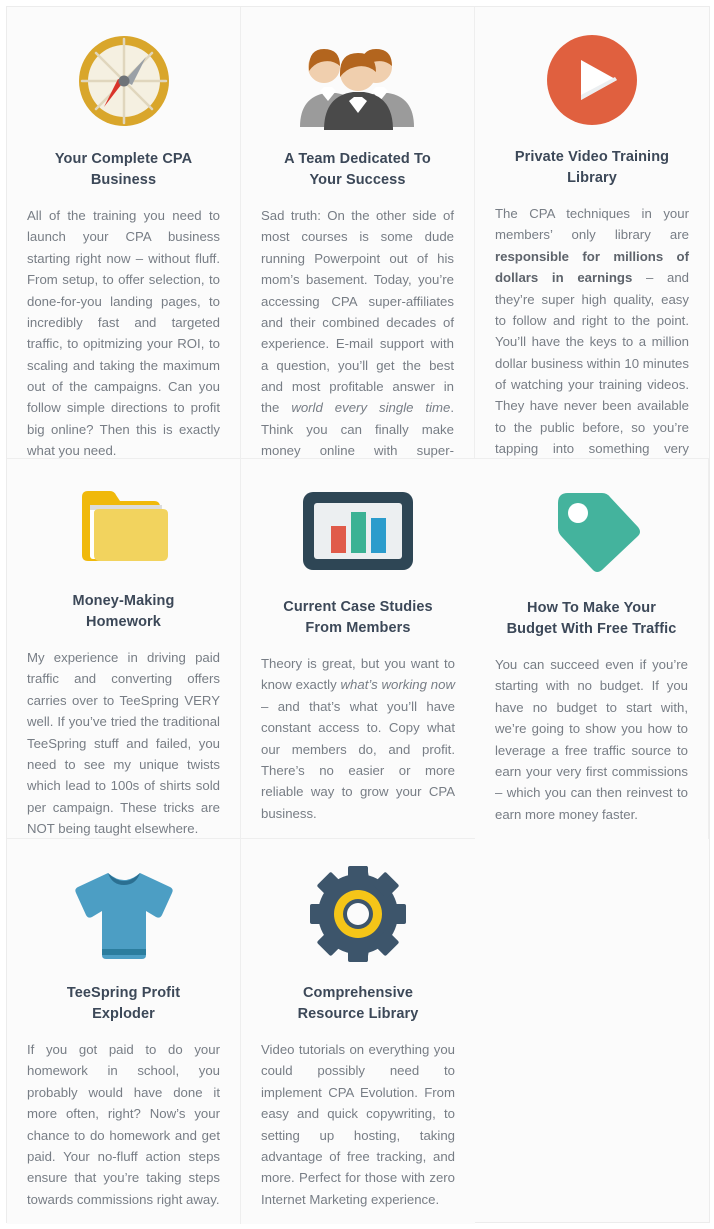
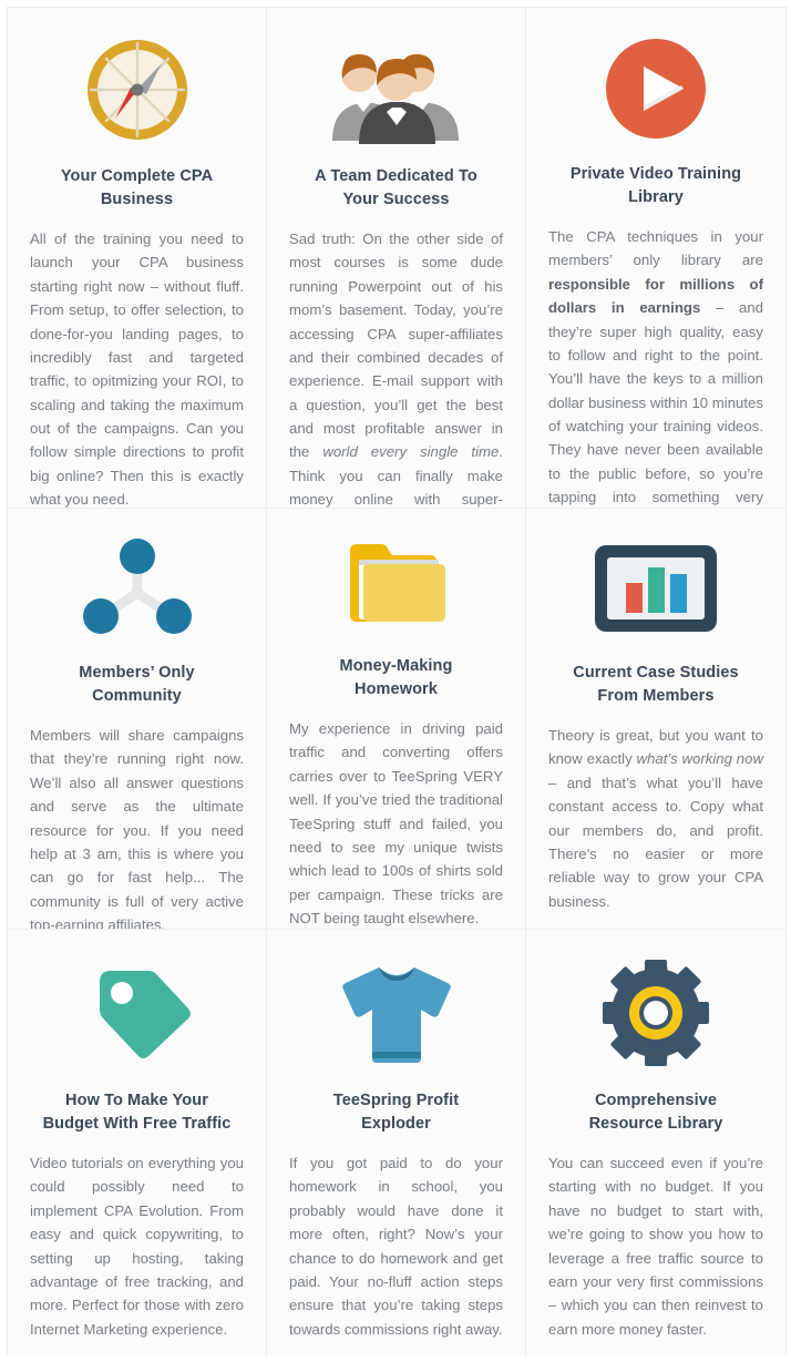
  Your Complete CPA
  Business
  All of the training you need to launch your CPA business starting right now – without fluff. From setup, to offer selection, to done-for-you landing pages, to incredibly fast and targeted traffic, to opitmizing your ROI, to scaling and taking the maximum out of the campaigns. Can you follow simple directions to profit big online? Then this is exactly what you need.
  A Team Dedicated To
  Your Success
  Sad truth: On the other side of most courses is some dude running Powerpoint out of his mom’s basement. Today, you’re accessing CPA super-affiliates and their combined decades of experience. E-mail support with a question, you’ll get the best and most profitable answer in the world every single time. Think you can finally make money online with super-
  Private Video Training
  Library
  The CPA techniques in your members’ only library are responsible for millions of dollars in earnings – and they’re super high quality, easy to follow and right to the point. You’ll have the keys to a million dollar business within 10 minutes of watching your training videos. They have never been available to the public before, so you’re tapping into something very
+ Members’ Only
+ Community
+ Members will share campaigns that they’re running right now. We’ll also all answer questions and serve as the ultimate resource for you. If you need help at 3 am, this is where you can go for fast help... The community is full of very active top-earning affiliates.
  Money-Making
  Homework
  My experience in driving paid traffic and converting offers carries over to TeeSpring VERY well. If you’ve tried the traditional TeeSpring stuff and failed, you need to see my unique twists which lead to 100s of shirts sold per campaign. These tricks are NOT being taught elsewhere.
  Current Case Studies
  From Members
  Theory is great, but you want to know exactly what’s working now – and that’s what you’ll have constant access to. Copy what our members do, and profit. There’s no easier or more reliable way to grow your CPA business.
  How To Make Your
  Budget With Free Traffic
- You can succeed even if you’re starting with no budget. If you have no budget to start with, we’re going to show you how to leverage a free traffic source to earn your very first commissions – which you can then reinvest to earn more money faster.
+ Video tutorials on everything you could possibly need to implement CPA Evolution. From easy and quick copywriting, to setting up hosting, taking advantage of free tracking, and more. Perfect for those with zero Internet Marketing experience.
  TeeSpring Profit
  Exploder
  If you got paid to do your homework in school, you probably would have done it more often, right? Now’s your chance to do homework and get paid. Your no-fluff action steps ensure that you’re taking steps towards commissions right away.
  Comprehensive
  Resource Library
- Video tutorials on everything you could possibly need to implement CPA Evolution. From easy and quick copywriting, to setting up hosting, taking advantage of free tracking, and more. Perfect for those with zero Internet Marketing experience.
+ You can succeed even if you’re starting with no budget. If you have no budget to start with, we’re going to show you how to leverage a free traffic source to earn your very first commissions – which you can then reinvest to earn more money faster.
